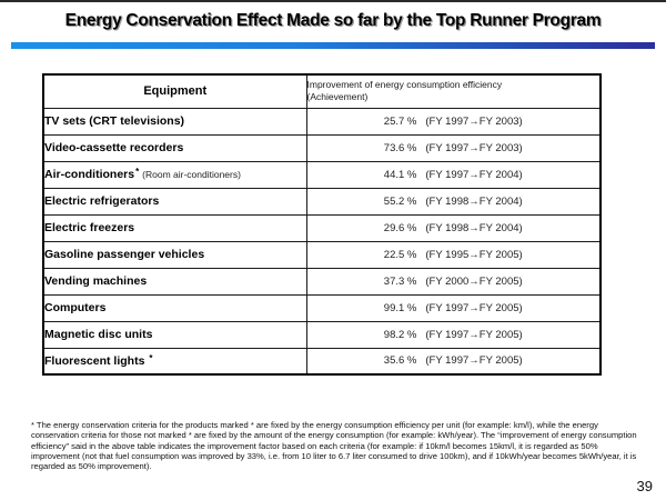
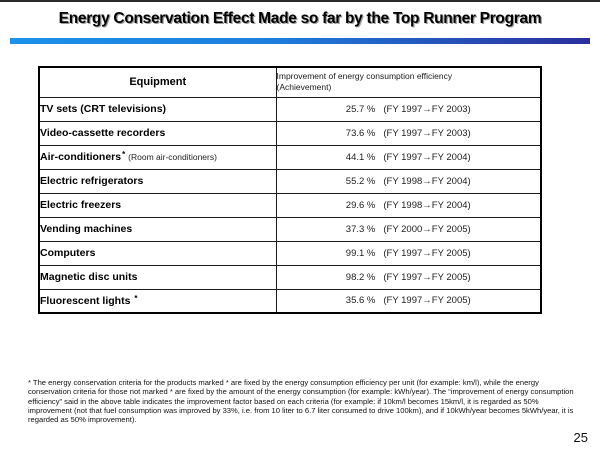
  Energy Conservation Effect Made so far by the Top Runner Program
  Equipment	Improvement of energy consumption efficiency (Achievement)
  TV sets (CRT televisions)	25.7 % (FY 1997→FY 2003)
  Video-cassette recorders	73.6 % (FY 1997→FY 2003)
  Air-conditioners* (Room air-conditioners)	44.1 % (FY 1997→FY 2004)
  Electric refrigerators	55.2 % (FY 1998→FY 2004)
  Electric freezers	29.6 % (FY 1998→FY 2004)
- Gasoline passenger vehicles	22.5 % (FY 1995→FY 2005)
  Vending machines	37.3 % (FY 2000→FY 2005)
  Computers	99.1 % (FY 1997→FY 2005)
  Magnetic disc units	98.2 % (FY 1997→FY 2005)
  Fluorescent lights *	35.6 % (FY 1997→FY 2005)
  * The energy conservation criteria for the products marked * are fixed by the energy consumption efficiency per unit (for example: km/l), while the energy conservation criteria for those not marked * are fixed by the amount of the energy consumption (for example: kWh/year). The “improvement of energy consumption efficiency” said in the above table indicates the improvement factor based on each criteria (for example: if 10km/l becomes 15km/l, it is regarded as 50% improvement (not that fuel consumption was improved by 33%, i.e. from 10 liter to 6.7 liter consumed to drive 100km), and if 10kWh/year becomes 5kWh/year, it is regarded as 50% improvement).
- 39
+ 25
